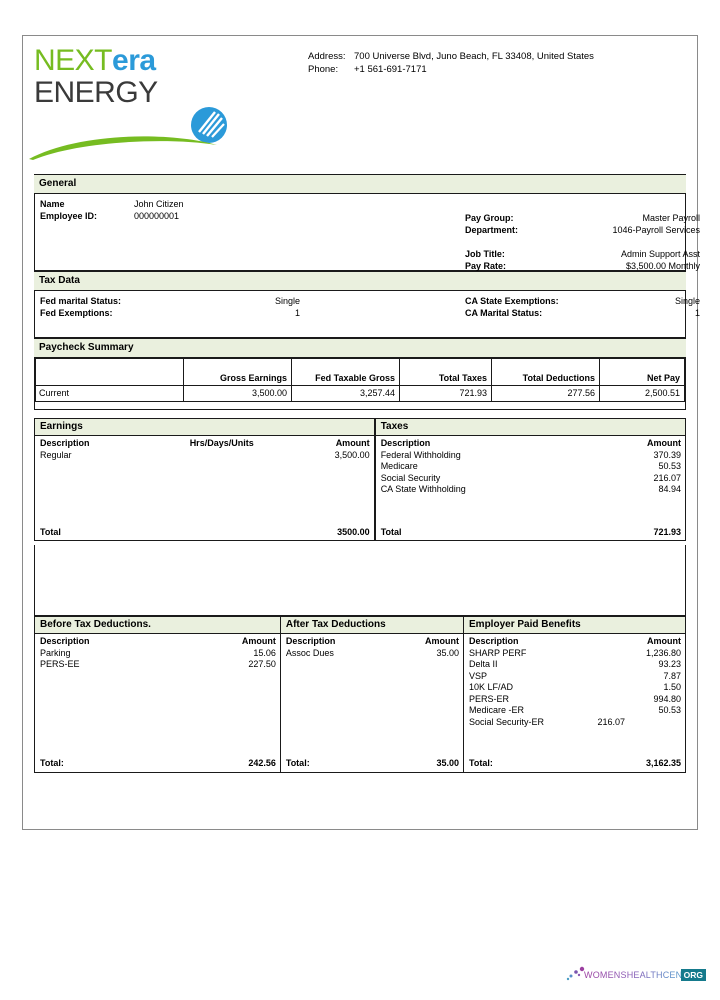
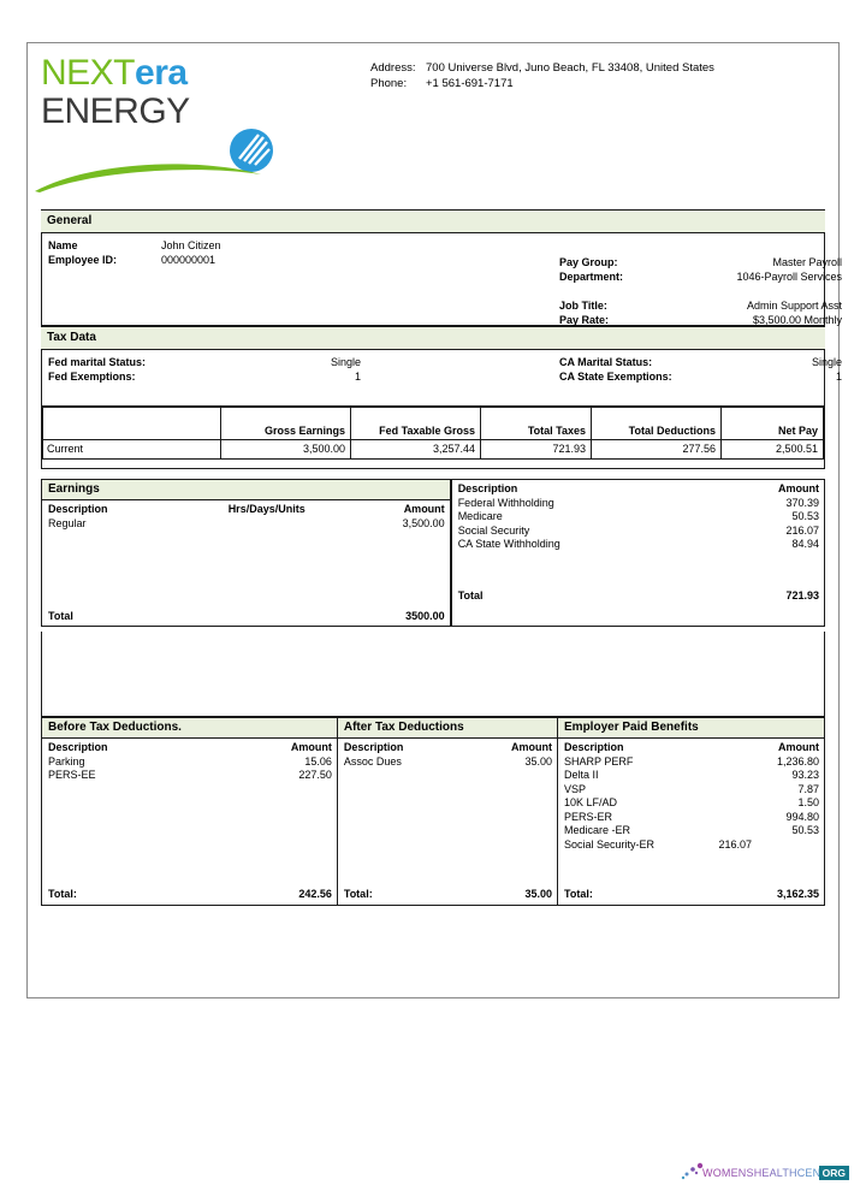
  NEXTera
  ENERGY
  Address:
  700 Universe Blvd, Juno Beach, FL 33408, United States
  Phone:
  +1 561-691-7171
  General
  Name
  John Citizen
  Employee ID:
  000000001
  Pay Group:
  Master Payroll
  Department:
  1046-Payroll Services
  Job Title:
  Admin Support Asst
  Pay Rate:
  $3,500.00 Monthly
  Tax Data
  Fed marital Status:
  Single
  Fed Exemptions:
  1
- CA State Exemptions:
+ CA Marital Status:
  Single
- CA Marital Status:
+ CA State Exemptions:
  1
- Paycheck Summary
  	Gross Earnings	Fed Taxable Gross	Total Taxes	Total Deductions	Net Pay
  Current	3,500.00	3,257.44	721.93	277.56	2,500.51
  Earnings
  Description
  Hrs/Days/Units
  Amount
  Regular
  3,500.00
  Total
  3500.00
- Taxes
  Description
  Amount
  Federal Withholding
  370.39
  Medicare
  50.53
  Social Security
  216.07
  CA State Withholding
  84.94
  Total
  721.93
  Before Tax Deductions.
  Description
  Amount
  Parking
  15.06
  PERS-EE
  227.50
  Total:
  242.56
  After Tax Deductions
  Description
  Amount
  Assoc Dues
  35.00
  Total:
  35.00
  Employer Paid Benefits
  Description
  Amount
  SHARP PERF
  1,236.80
  Delta II
  93.23
  VSP
  7.87
  10K LF/AD
  1.50
  PERS-ER
  994.80
  Medicare -ER
  50.53
  Social Security-ER
  216.07
  Total:
  3,162.35
  WOMENSHEALTHCEN
  ORG
